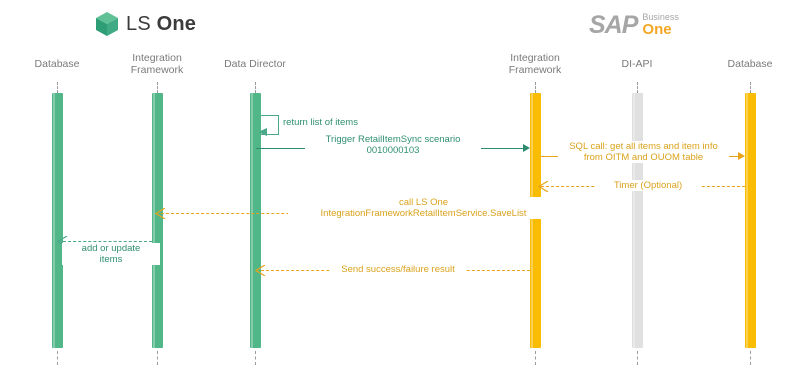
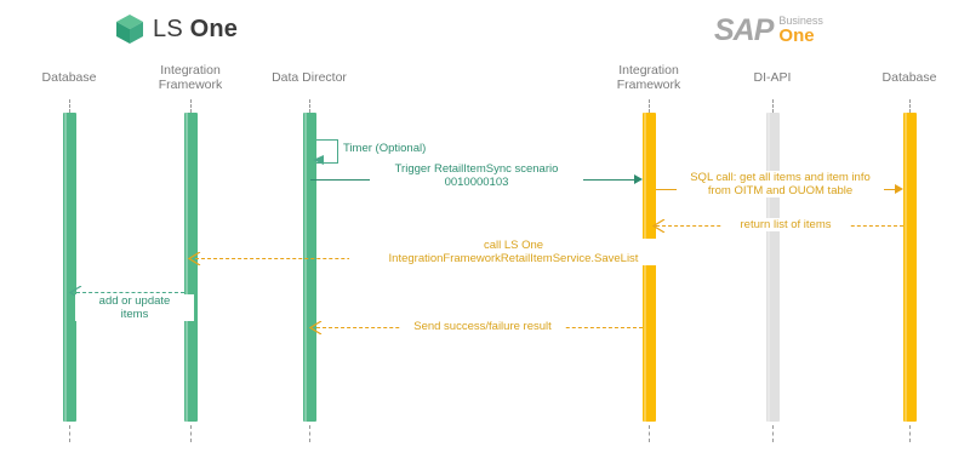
  LS One
  SAP
  Business
  One
  Database
  Integration
  Framework
  Data Director
  Integration
  Framework
  DI-API
  Database
- return list of items
+ Timer (Optional)
  Trigger RetailItemSync scenario
  0010000103
  SQL call: get all items and item info
  from OITM and OUOM table
- Timer (Optional)
+ return list of items
  call LS One
  IntegrationFrameworkRetailItemService.SaveList
  add or update
  items
  Send success/failure result
